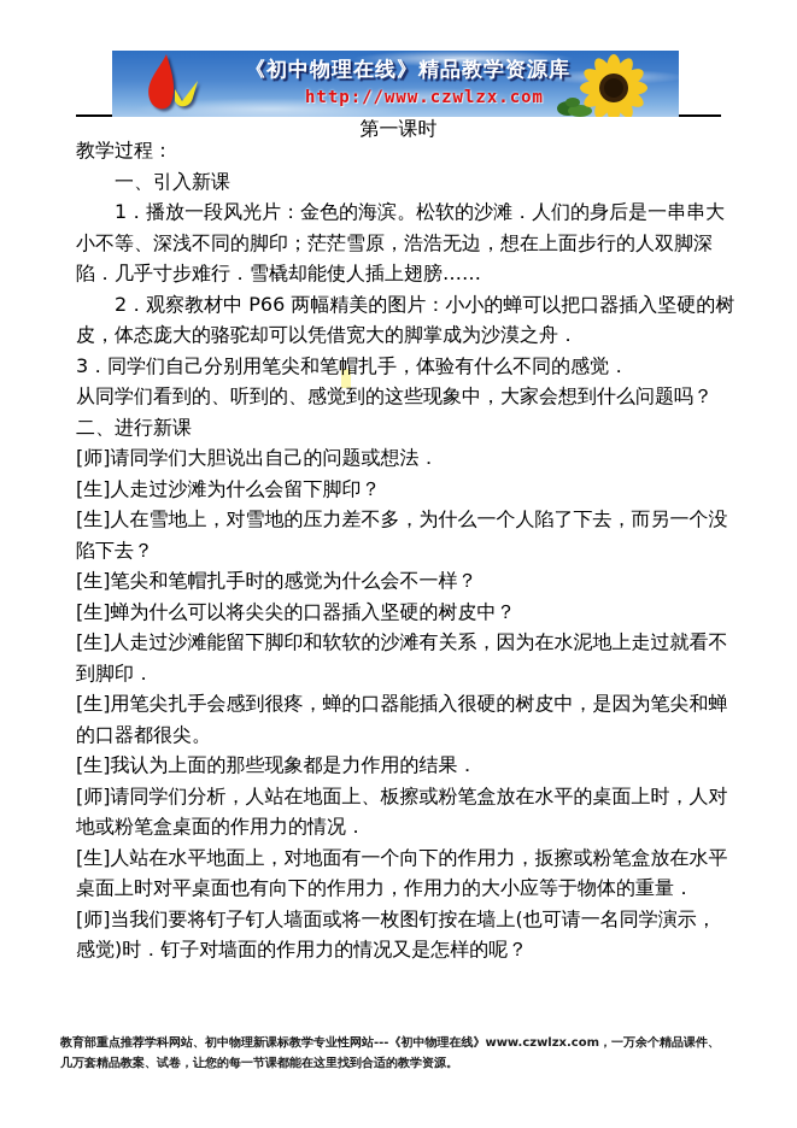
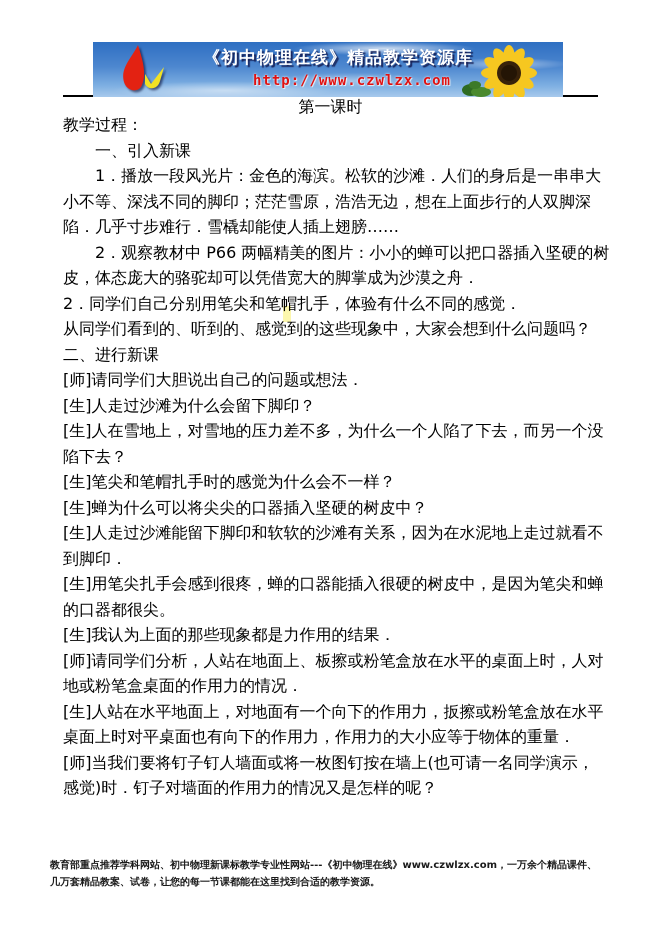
  《初中物理在线》精品教学资源库
  http://www.czwlzx.com
  第一课时
  教学过程：
  一、引入新课
  1．播放一段风光片：金色的海滨。松软的沙滩．人们的身后是一串串大
  小不等、深浅不同的脚印；茫茫雪原，浩浩无边，想在上面步行的人双脚深
  陷．几乎寸步难行．雪橇却能使人插上翅膀……
  2．观察教材中 P66 两幅精美的图片：小小的蝉可以把口器插入坚硬的树
  皮，体态庞大的骆驼却可以凭借宽大的脚掌成为沙漠之舟．
- 3．同学们自己分别用笔尖和笔帽扎手，体验有什么不同的感觉．
+ 2．同学们自己分别用笔尖和笔帽扎手，体验有什么不同的感觉．
  从同学们看到的、听到的、感觉到的这些现象中，大家会想到什么问题吗？
  二、进行新课
  [师]请同学们大胆说出自己的问题或想法．
  [生]人走过沙滩为什么会留下脚印？
  [生]人在雪地上，对雪地的压力差不多，为什么一个人陷了下去，而另一个没
  陷下去？
  [生]笔尖和笔帽扎手时的感觉为什么会不一样？
  [生]蝉为什么可以将尖尖的口器插入坚硬的树皮中？
  [生]人走过沙滩能留下脚印和软软的沙滩有关系，因为在水泥地上走过就看不
  到脚印．
  [生]用笔尖扎手会感到很疼，蝉的口器能插入很硬的树皮中，是因为笔尖和蝉
  的口器都很尖。
  [生]我认为上面的那些现象都是力作用的结果．
  [师]请同学们分析，人站在地面上、板擦或粉笔盒放在水平的桌面上时，人对
  地或粉笔盒桌面的作用力的情况．
  [生]人站在水平地面上，对地面有一个向下的作用力，扳擦或粉笔盒放在水平
  桌面上时对平桌面也有向下的作用力，作用力的大小应等于物体的重量．
  [师]当我们要将钉子钉人墙面或将一枚图钉按在墙上(也可请一名同学演示，
  感觉)时．钉子对墙面的作用力的情况又是怎样的呢？
  教育部重点推荐学科网站、初中物理新课标教学专业性网站---《初中物理在线》www.czwlzx.com，一万余个精品课件、
  几万套精品教案、试卷，让您的每一节课都能在这里找到合适的教学资源。
